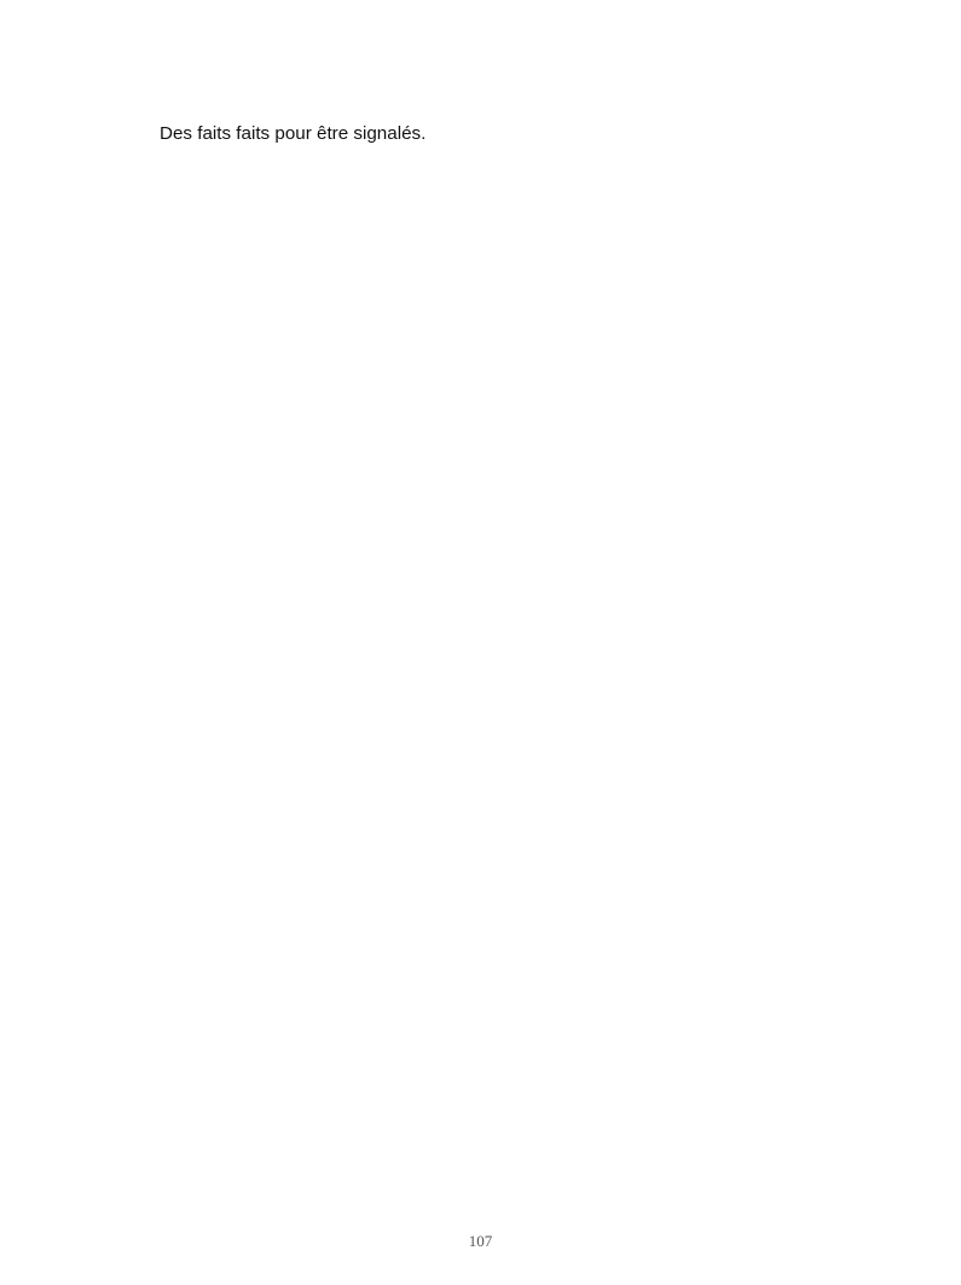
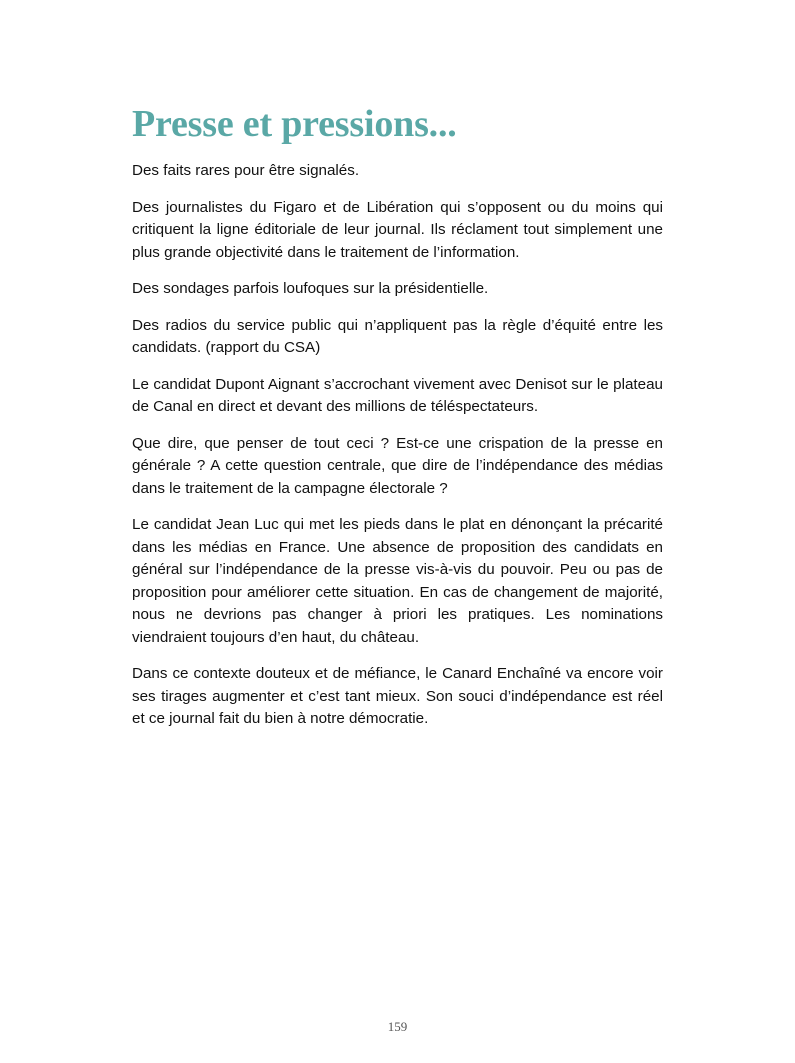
+ Presse et pressions...
- Des faits faits pour être signalés.
+ Des faits rares pour être signalés.
+ Des journalistes du Figaro et de Libération qui s’opposent ou du moins qui critiquent la ligne éditoriale de leur journal. Ils réclament tout simplement une plus grande objectivité dans le traitement de l’information.
+ Des sondages parfois loufoques sur la présidentielle.
+ Des radios du service public qui n’appliquent pas la règle d’équité entre les candidats. (rapport du CSA)
+ Le candidat Dupont Aignant s’accrochant vivement avec Denisot sur le plateau de Canal en direct et devant des millions de téléspectateurs.
+ Que dire, que penser de tout ceci ? Est-ce une crispation de la presse en générale ? A cette question centrale, que dire de l’indépendance des médias dans le traitement de la campagne électorale ?
+ Le candidat Jean Luc qui met les pieds dans le plat en dénonçant la précarité dans les médias en France. Une absence de proposition des candidats en général sur l’indépendance de la presse vis-à-vis du pouvoir. Peu ou pas de proposition pour améliorer cette situation. En cas de changement de majorité, nous ne devrions pas changer à priori les pratiques. Les nominations viendraient toujours d’en haut, du château.
+ Dans ce contexte douteux et de méfiance, le Canard Enchaîné va encore voir ses tirages augmenter et c’est tant mieux. Son souci d’indépendance est réel et ce journal fait du bien à notre démocratie.
- 107
+ 159
